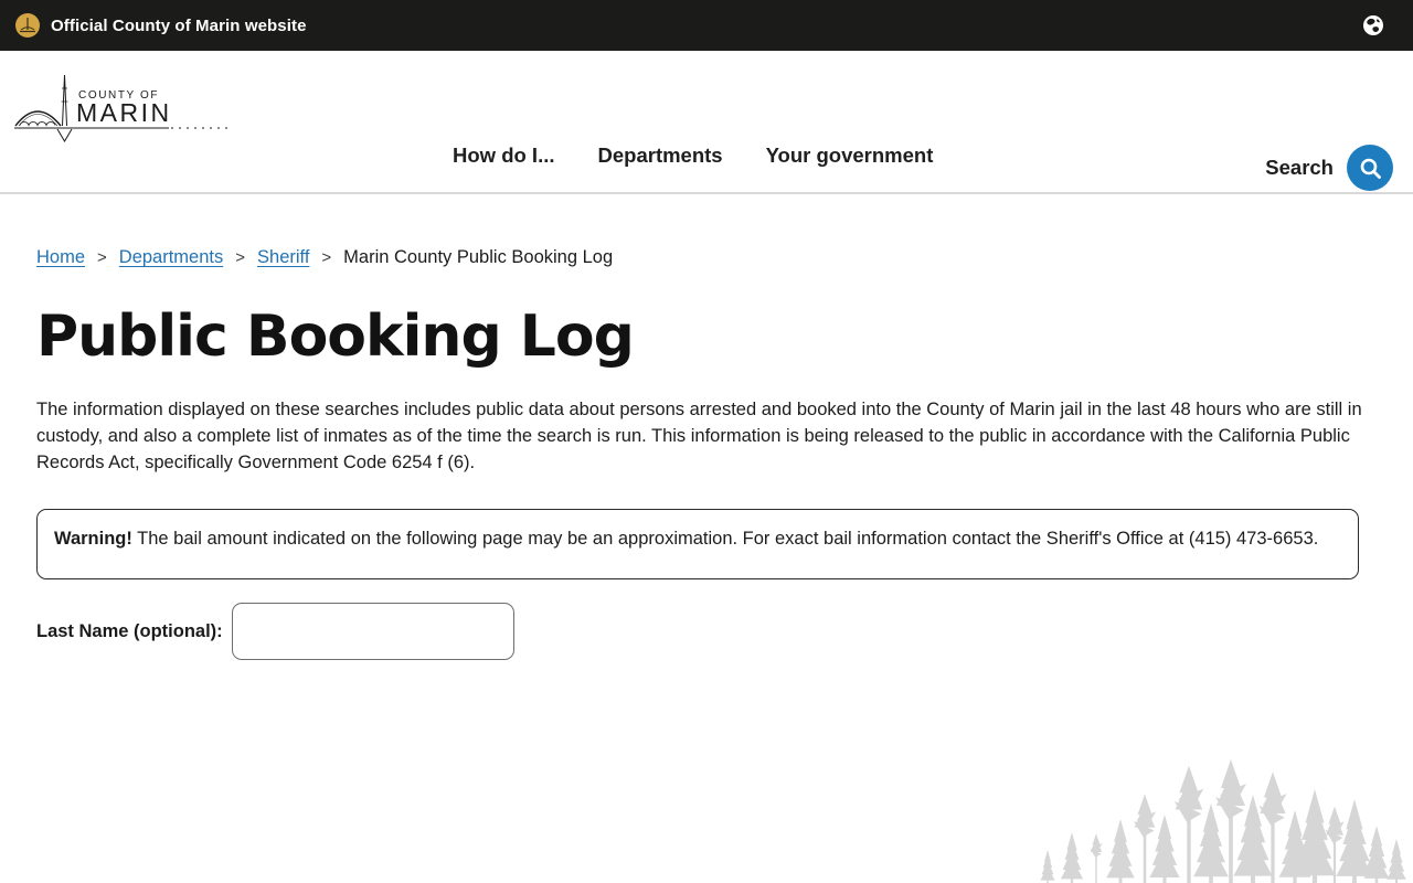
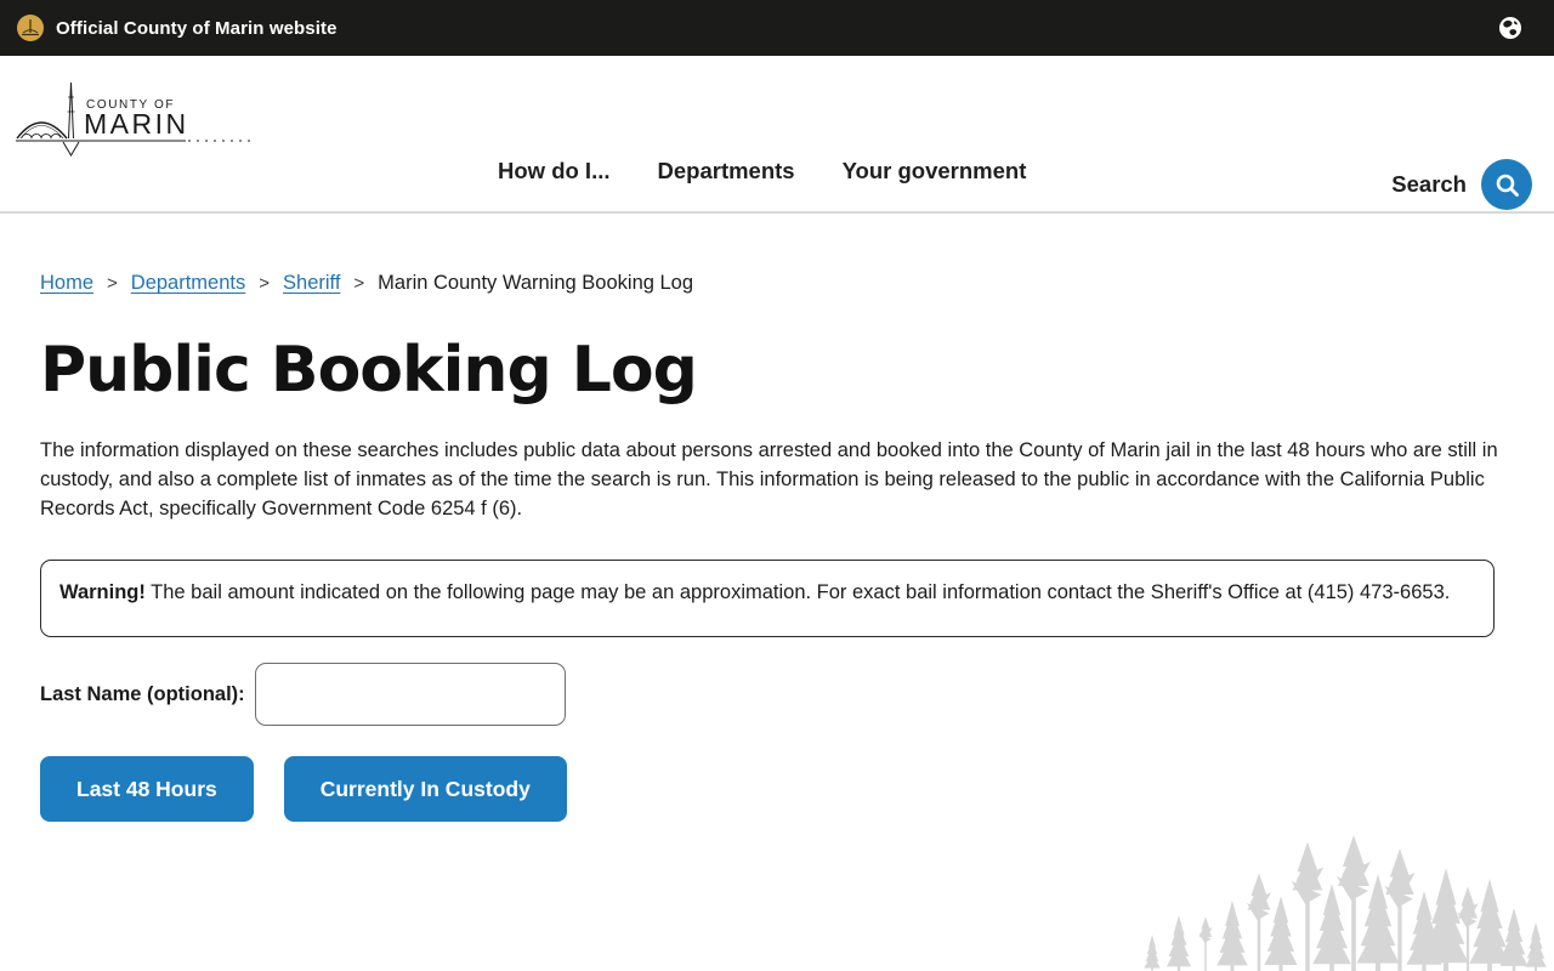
  Official County of Marin website
  COUNTY OF
  MARIN
  How do I...
  Departments
  Your government
  Search
  Home
  >
  Departments
  >
  Sheriff
  >
- Marin County Public Booking Log
+ Marin County Warning Booking Log
  Public Booking Log
  The information displayed on these searches includes public data about persons arrested and booked into the County of Marin jail in the last 48 hours who are still in custody, and also a complete list of inmates as of the time the search is run. This information is being released to the public in accordance with the California Public Records Act, specifically Government Code 6254 f (6).
  Warning! The bail amount indicated on the following page may be an approximation. For exact bail information contact the Sheriff's Office at (415) 473-6653.
  Last Name (optional):
+ Last 48 Hours
+ Currently In Custody
